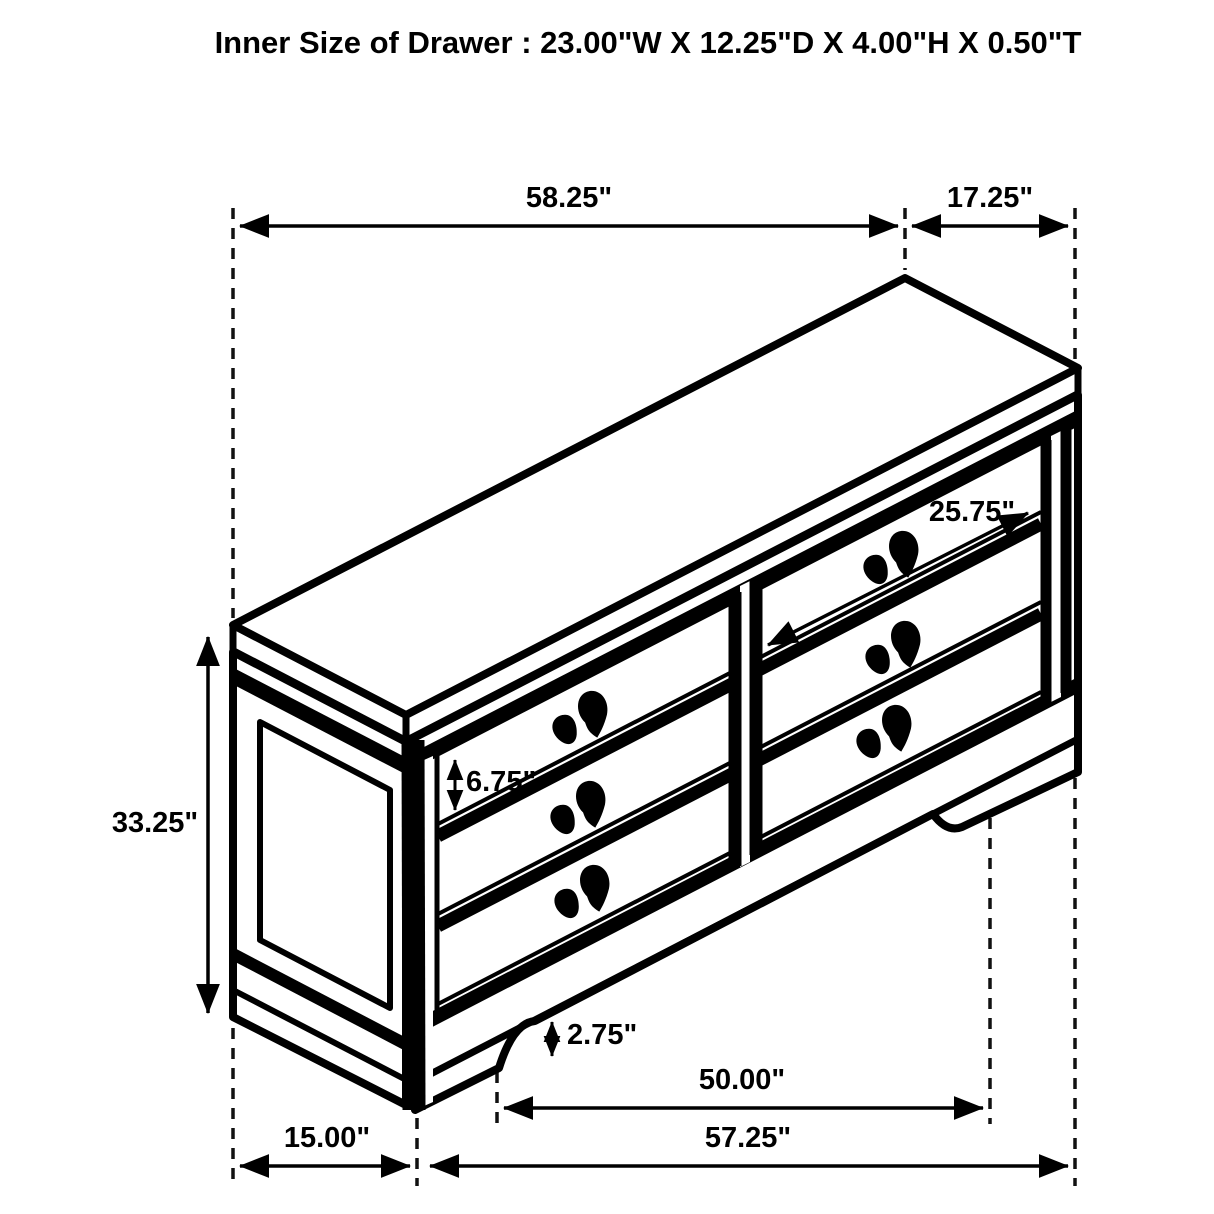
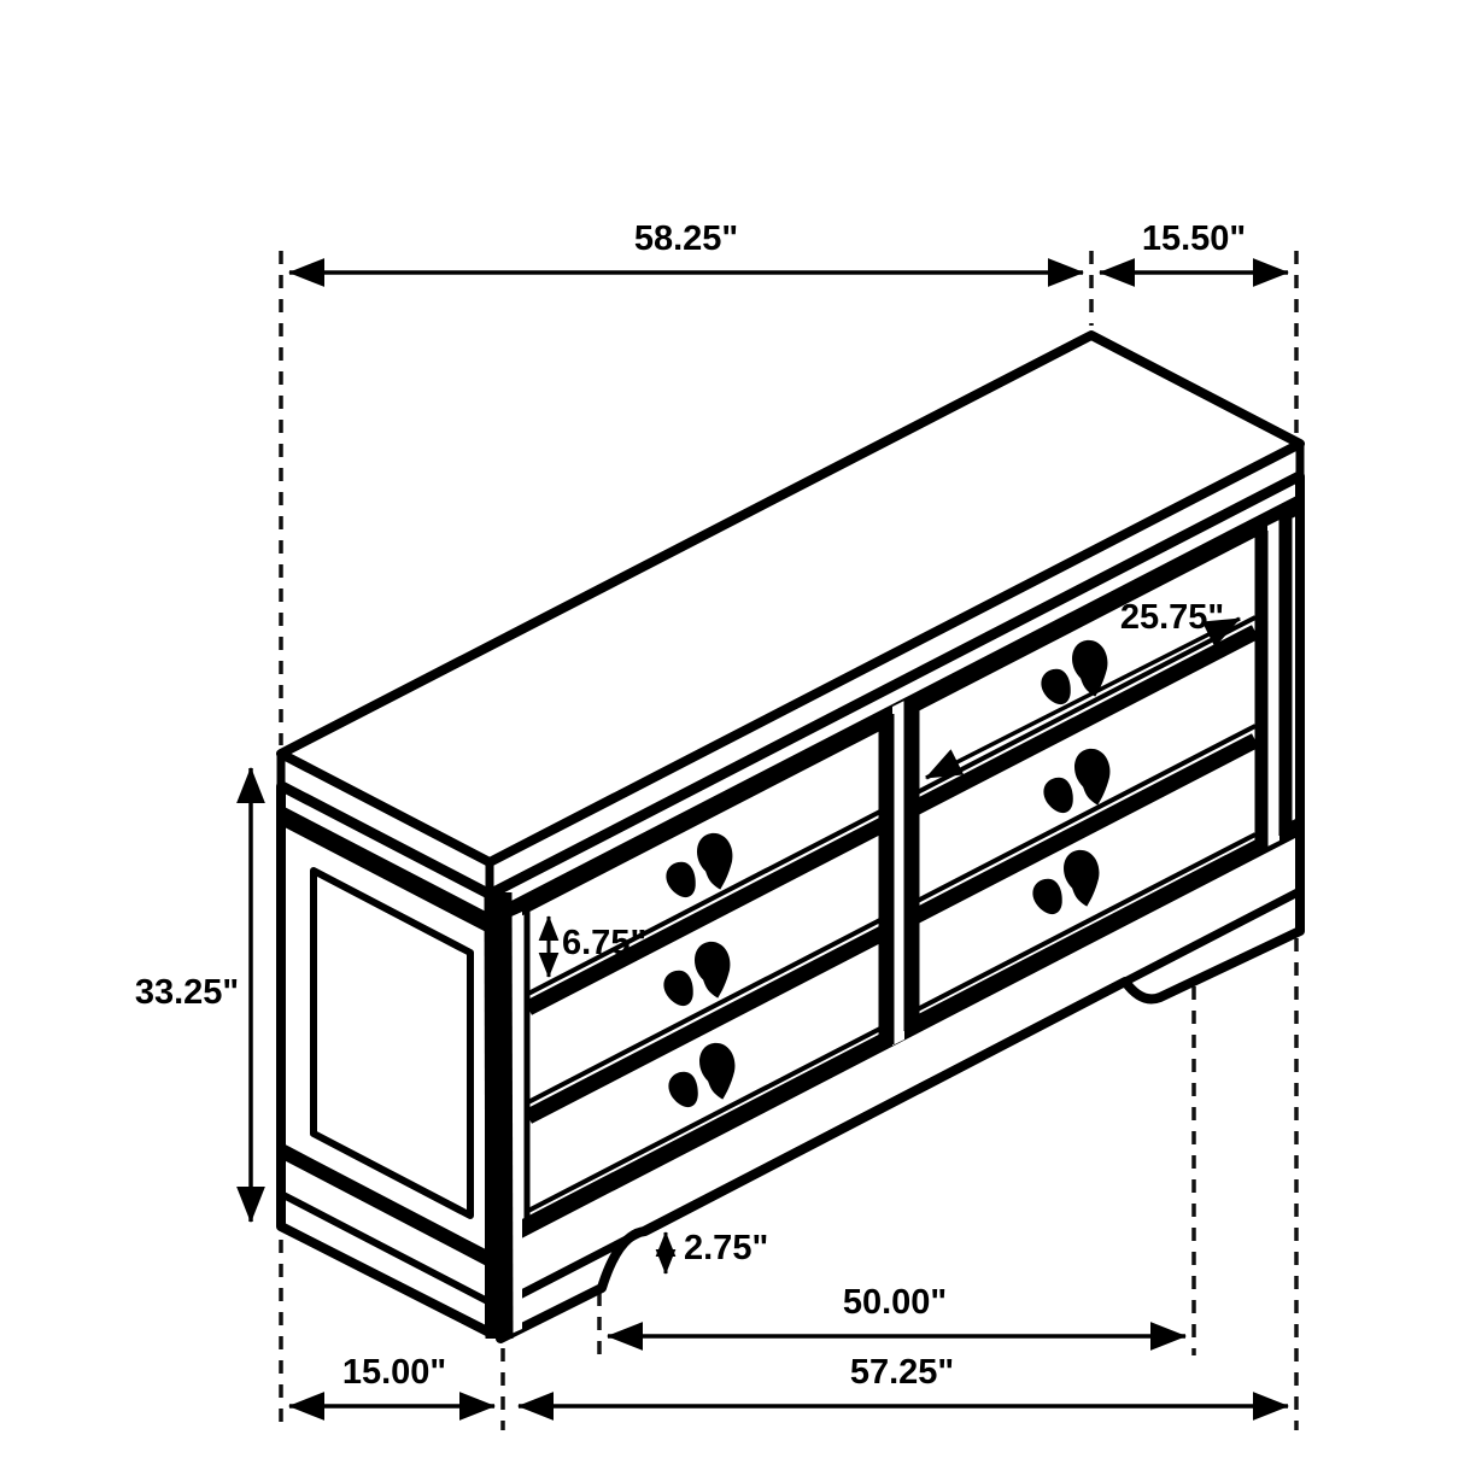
  58.25"
- 17.25"
+ 15.50"
  33.25"
  25.75"
  6.75"
  2.75"
  50.00"
  15.00"
  57.25"
- Inner Size of Drawer : 23.00"W X 12.25"D X 4.00"H X 0.50"T
